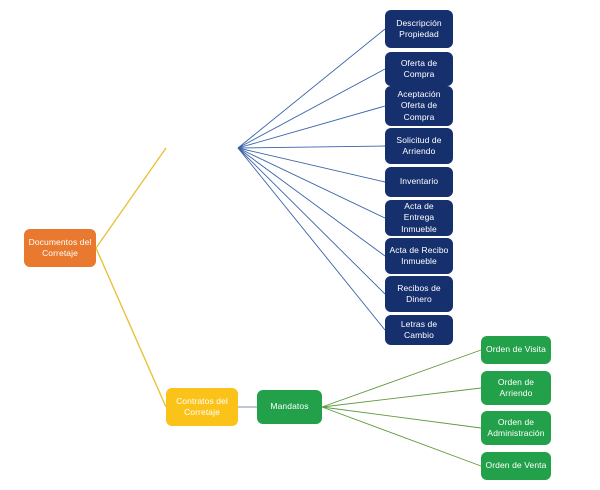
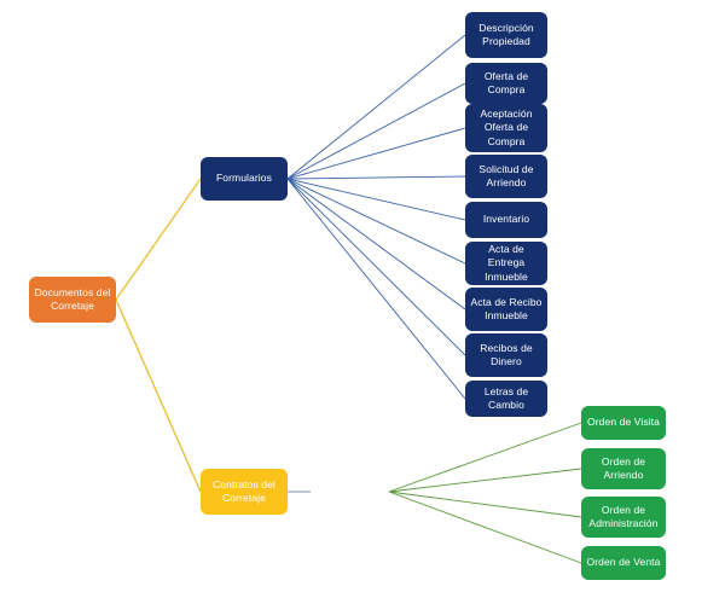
  Documentos del
  Corretaje
+ Formularios
  Contratos del
  Corretaje
- Mandatos
  Descripción
  Propiedad
  Oferta de
  Compra
  Aceptación
  Oferta de
  Compra
  Solicitud de
  Arriendo
  Inventario
  Acta de Entrega
  Inmueble
  Acta de Recibo
  Inmueble
  Recibos de
  Dinero
  Letras de Cambio
  Orden de Visita
  Orden de
  Arriendo
  Orden de
  Administración
  Orden de Venta
